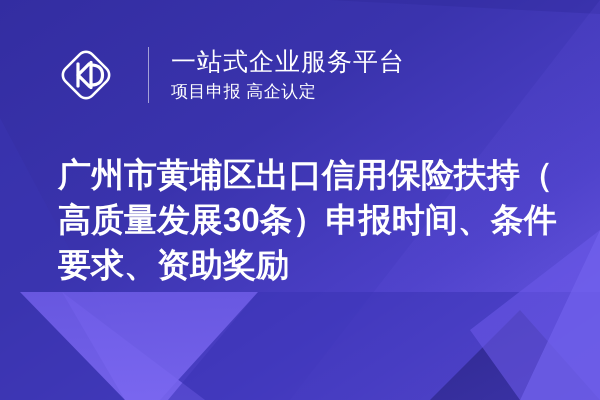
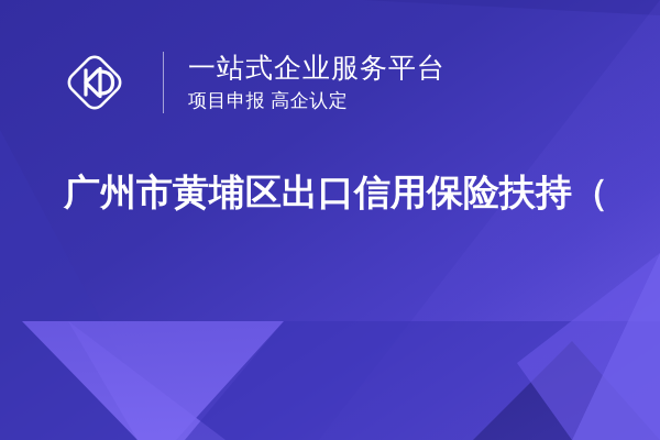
  一站式企业服务平台
  项目申报 高企认定
  广州市黄埔区出口信用保险扶持（
- 高质量发展30条）申报时间、条件
- 要求、资助奖励
